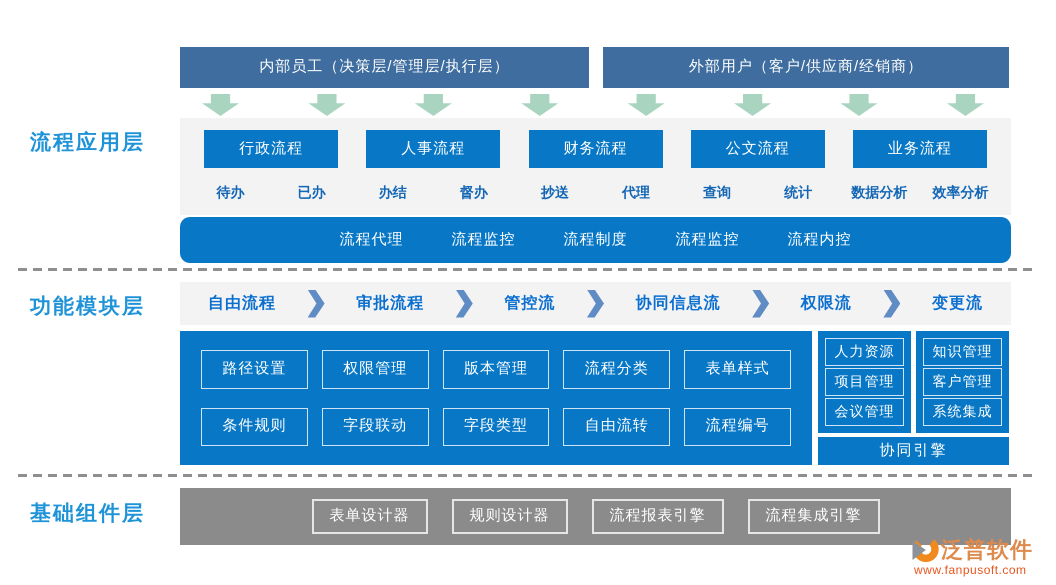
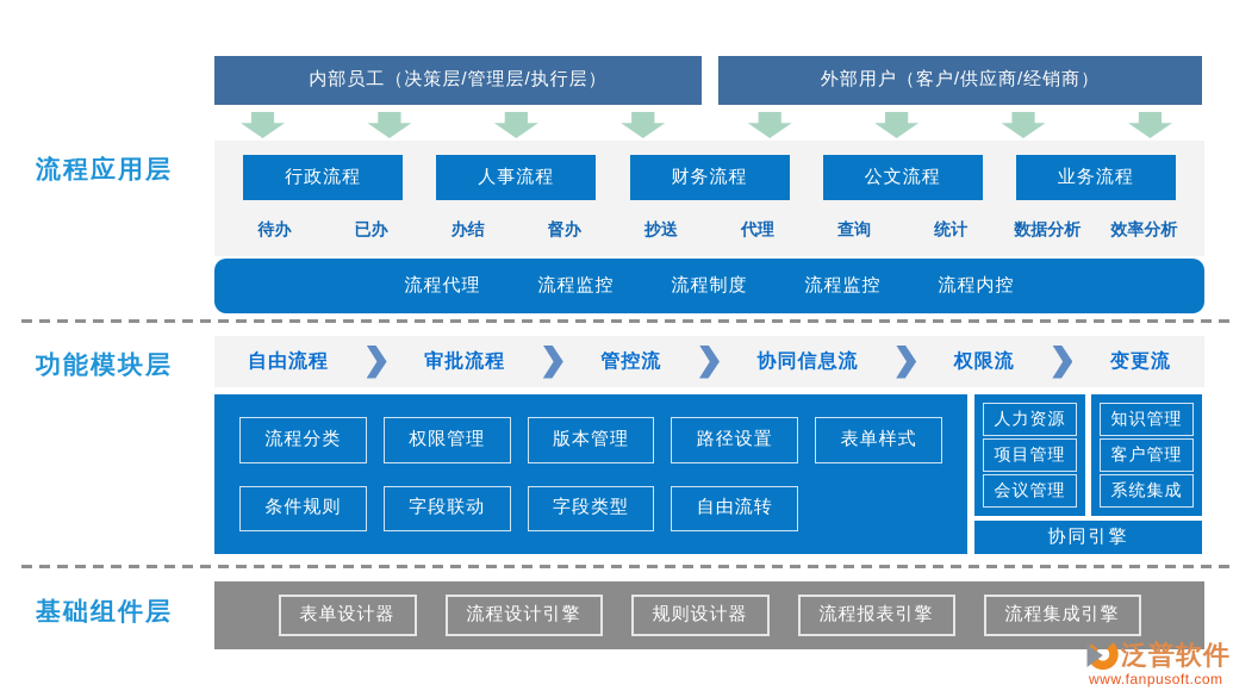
  内部员工（决策层/管理层/执行层）
  外部用户（客户/供应商/经销商）
  流程应用层
  功能模块层
  基础组件层
  行政流程
  待办
  已办
  人事流程
  办结
  督办
  财务流程
  抄送
  代理
  公文流程
  查询
  统计
  业务流程
  数据分析
  效率分析
  流程代理
  流程监控
  流程制度
  流程监控
  流程内控
  自由流程
  审批流程
  管控流
  协同信息流
  权限流
  变更流
- 路径设置
+ 流程分类
  权限管理
  版本管理
- 流程分类
+ 路径设置
  表单样式
  条件规则
  字段联动
  字段类型
  自由流转
- 流程编号
  人力资源
  项目管理
  会议管理
  知识管理
  客户管理
  系统集成
  协同引擎
  表单设计器
+ 流程设计引擎
  规则设计器
  流程报表引擎
  流程集成引擎
  泛普软件
  www.fanpusoft.com
